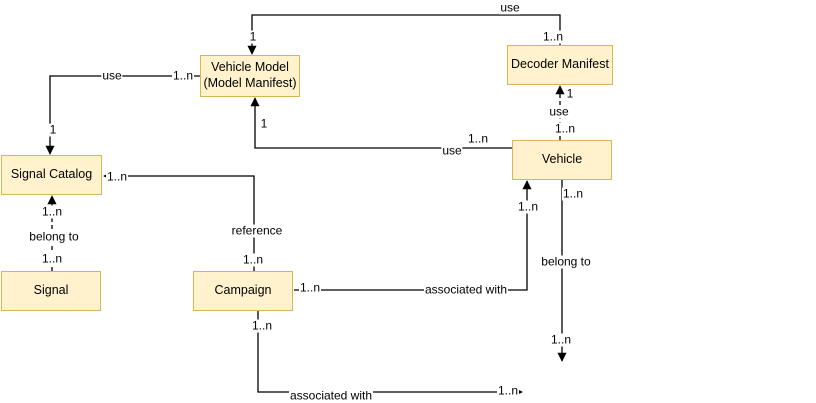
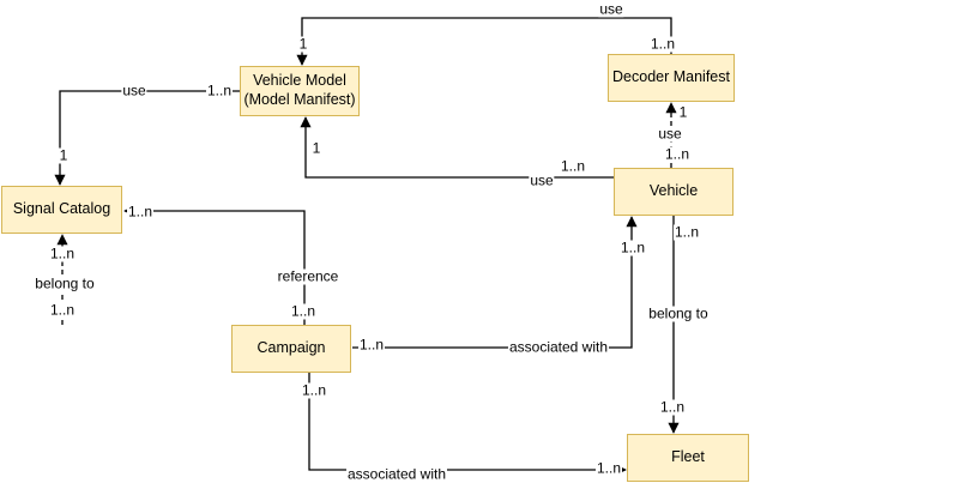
  Vehicle Model
  (Model Manifest)
  Decoder Manifest
  Signal Catalog
  Vehicle
- Signal
  Campaign
+ Fleet
  use
  1..n
  1
  use
  1..n
  1
  use
  1..n
  1
  use
  1..n
  1
  belong to
  1..n
  1..n
  reference
  1..n
  1..n
  associated with
  1..n
  1..n
  belong to
  1..n
  1..n
  associated with
  1..n
  1..n
